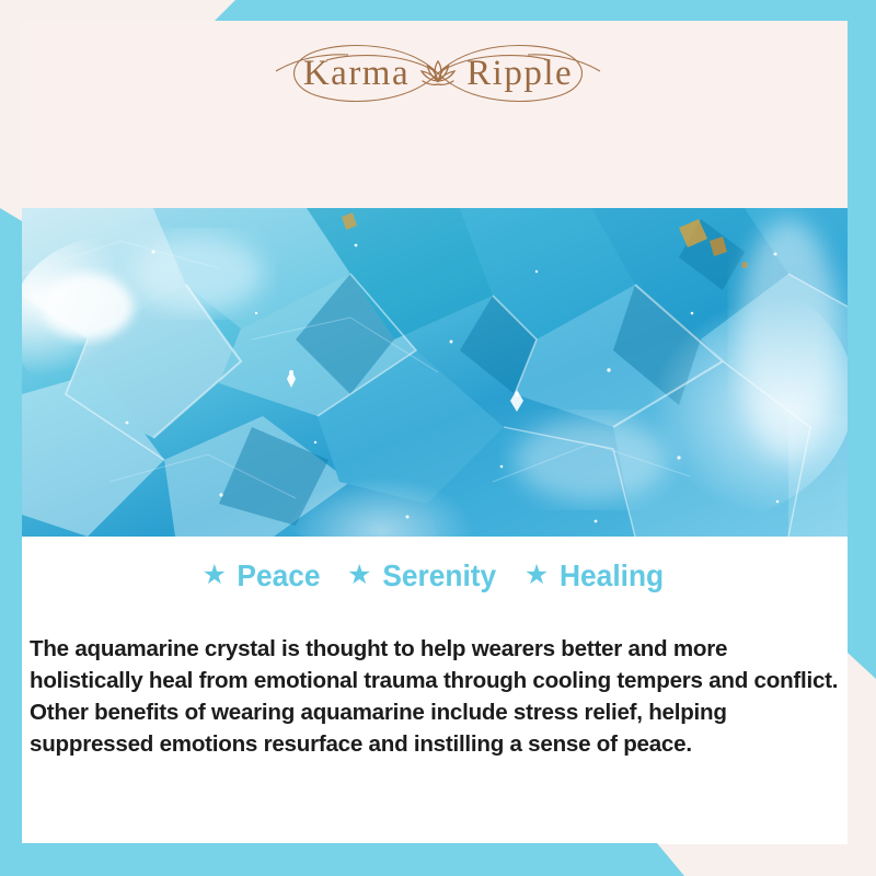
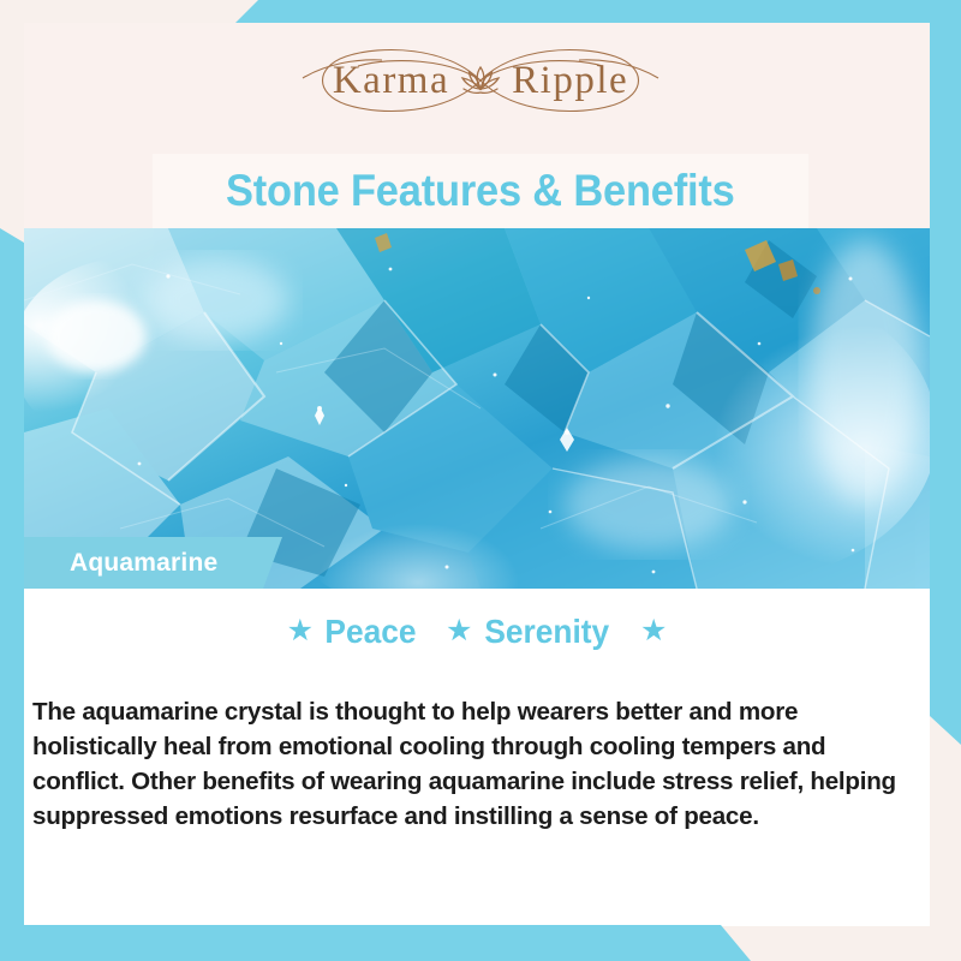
  Karma
  Ripple
+ Stone Features & Benefits
+ Aquamarine
  ★
  Peace
  ★
  Serenity
  ★
- Healing
- The aquamarine crystal is thought to help wearers better and more holistically heal from emotional trauma through cooling tempers and conflict. Other benefits of wearing aquamarine include stress relief, helping suppressed emotions resurface and instilling a sense of peace.
+ The aquamarine crystal is thought to help wearers better and more holistically heal from emotional cooling through cooling tempers and conflict. Other benefits of wearing aquamarine include stress relief, helping suppressed emotions resurface and instilling a sense of peace.
